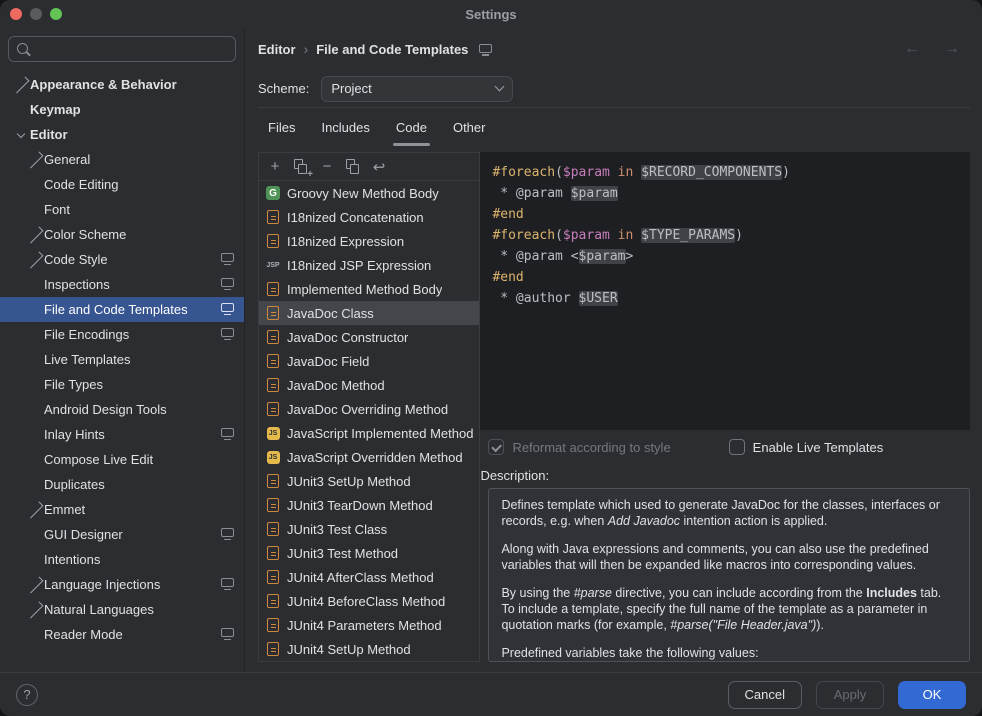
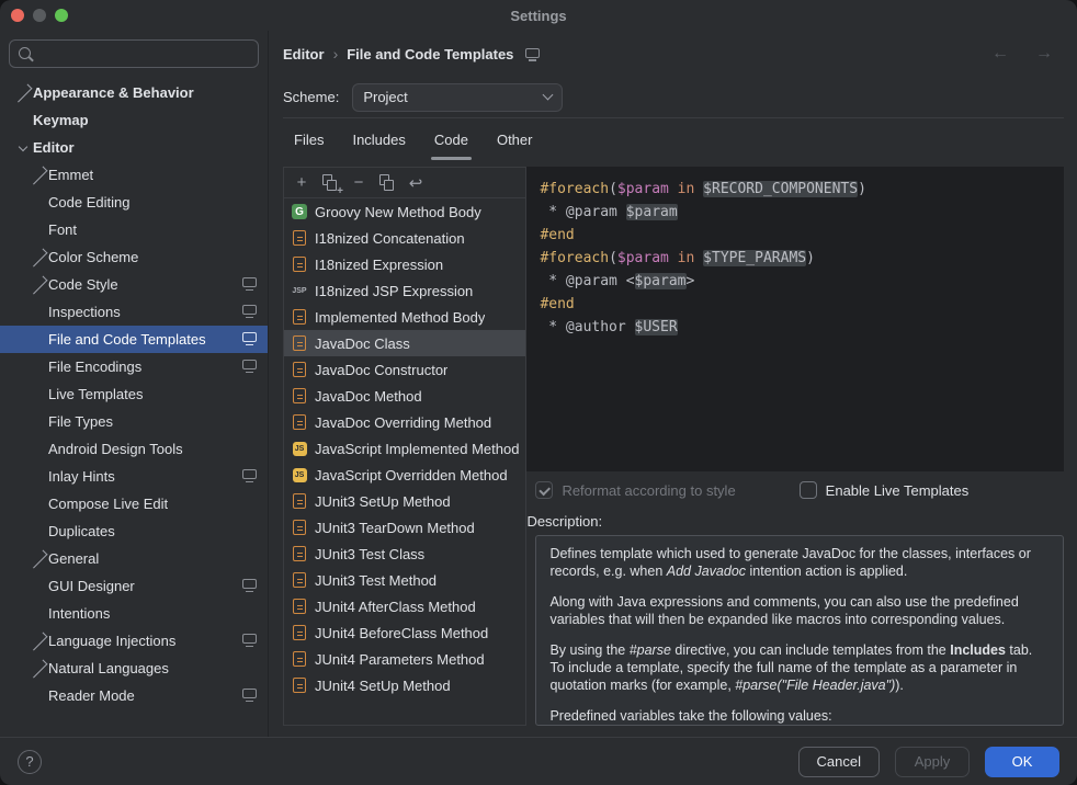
  Settings
  Appearance & Behavior
  Keymap
  Editor
- General
+ Emmet
  Code Editing
  Font
  Color Scheme
  Code Style
  Inspections
  File and Code Templates
  File Encodings
  Live Templates
  File Types
  Android Design Tools
  Inlay Hints
  Compose Live Edit
  Duplicates
- Emmet
+ General
  GUI Designer
  Intentions
  Language Injections
  Natural Languages
  Reader Mode
  Editor
  ›
  File and Code Templates
  ←
  →
  Scheme:
  Project
  Files
  Includes
  Code
  Other
  +
  +
  −
  ↩
  Groovy New Method Body
  I18nized Concatenation
  I18nized Expression
  I18nized JSP Expression
  Implemented Method Body
  JavaDoc Class
  JavaDoc Constructor
- JavaDoc Field
  JavaDoc Method
  JavaDoc Overriding Method
  JavaScript Implemented Method
  JavaScript Overridden Method
  JUnit3 SetUp Method
  JUnit3 TearDown Method
  JUnit3 Test Class
  JUnit3 Test Method
  JUnit4 AfterClass Method
  JUnit4 BeforeClass Method
  JUnit4 Parameters Method
  JUnit4 SetUp Method
  #foreach($param in $RECORD_COMPONENTS)
  * @param $param
  #end
  #foreach($param in $TYPE_PARAMS)
  * @param <$param>
  #end
  * @author $USER
  Reformat according to style
  Enable Live Templates
  Description:
  Defines template which used to generate JavaDoc for the classes, interfaces or records, e.g. when Add Javadoc intention action is applied.
  Along with Java expressions and comments, you can also use the predefined variables that will then be expanded like macros into corresponding values.
- By using the #parse directive, you can include according from the Includes tab. To include a template, specify the full name of the template as a parameter in quotation marks (for example, #parse("File Header.java")).
+ By using the #parse directive, you can include templates from the Includes tab. To include a template, specify the full name of the template as a parameter in quotation marks (for example, #parse("File Header.java")).
  Predefined variables take the following values:
  ?
  Cancel
  Apply
  OK
